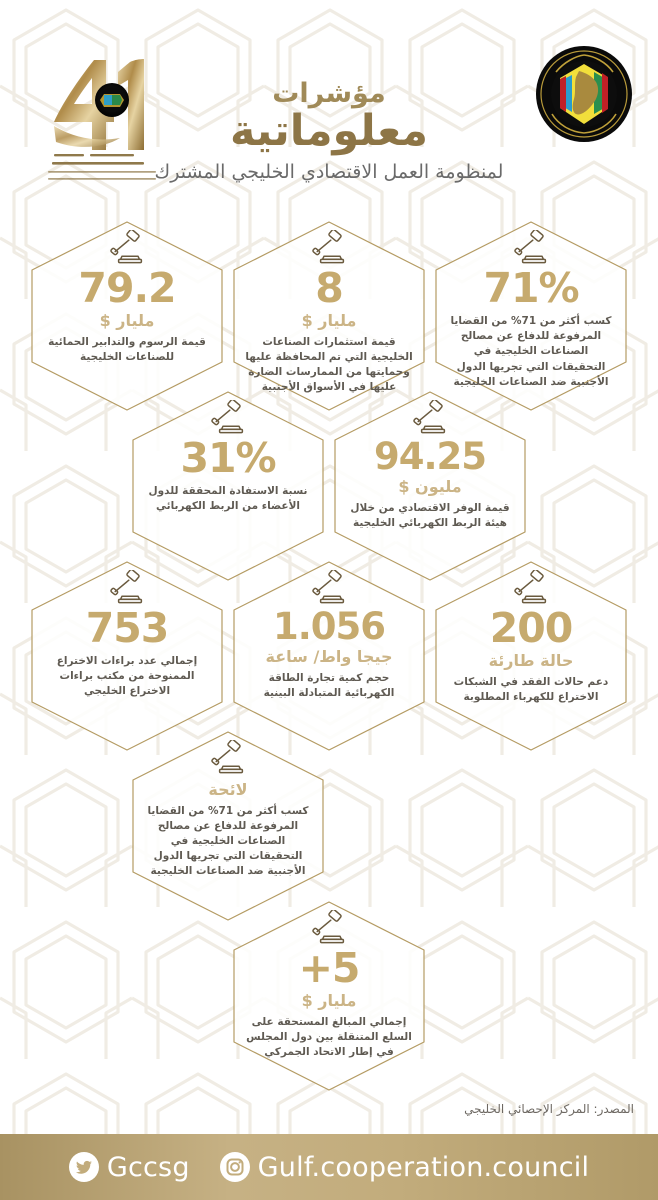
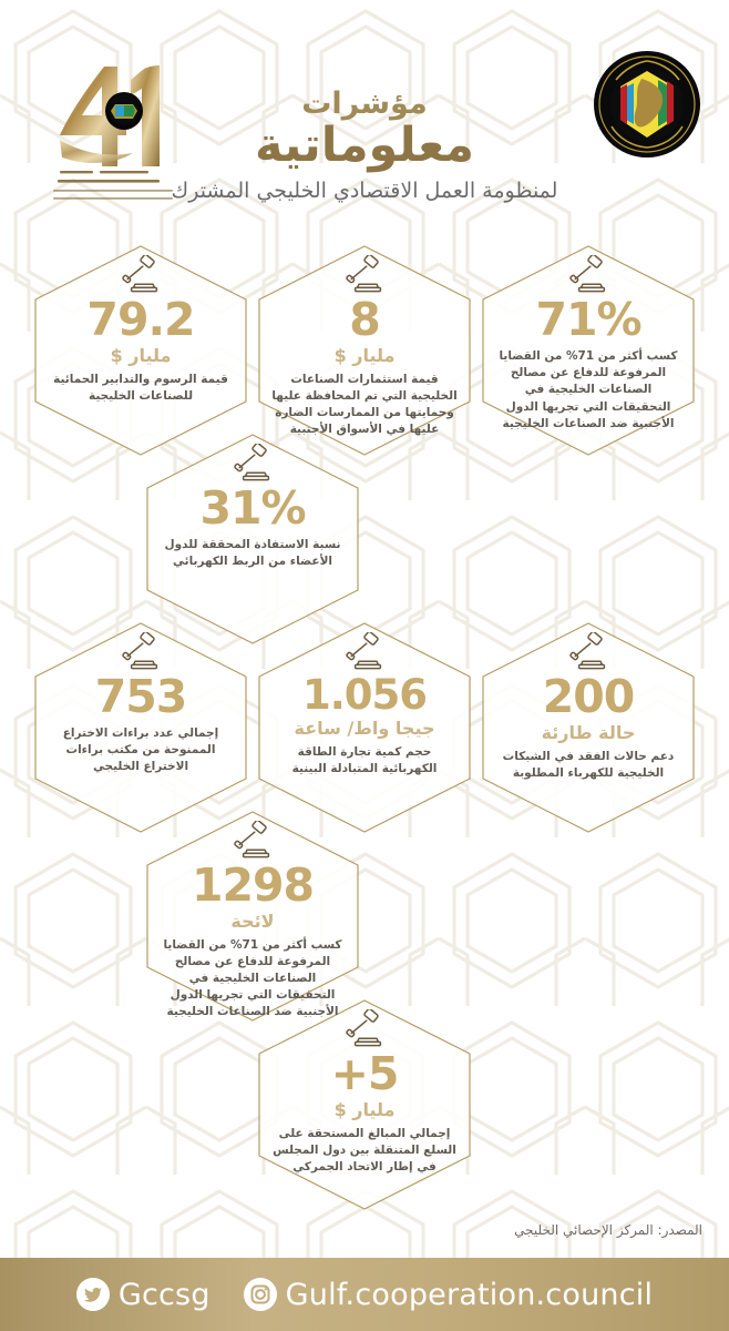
  مؤشرات
  معلوماتية
  لمنظومة العمل الاقتصادي الخليجي المشترك
  79.2
  مليار $
  قيمة الرسوم والتدابير الحمائية للصناعات الخليجية
  8
  مليار $
  قيمة استثمارات الصناعات الخليجية التي تم المحافظة عليها وحمايتها من الممارسات الضارة عليها في الأسواق الأجنبية
  71%
  كسب أكثر من 71% من القضايا المرفوعة للدفاع عن مصالح الصناعات الخليجية في التحقيقات التي تجريها الدول الأجنبية ضد الصناعات الخليجية
  31%
  نسبة الاستفادة المحققة للدول الأعضاء من الربط الكهربائي
- 94.25
- مليون $
- قيمة الوفر الاقتصادي من خلال هيئة الربط الكهربائي الخليجية
  753
  إجمالي عدد براءات الاختراع الممنوحة من مكتب براءات الاختراع الخليجي
  1.056
  جيجا واط/ ساعة
  حجم كمية تجارة الطاقة الكهربائية المتبادلة البينية
  200
  حالة طارئة
- دعم حالات الفقد في الشبكات الاختراع للكهرباء المطلوبة
+ دعم حالات الفقد في الشبكات الخليجية للكهرباء المطلوبة
+ 1298
  لائحة
  كسب أكثر من 71% من القضايا المرفوعة للدفاع عن مصالح الصناعات الخليجية في التحقيقات التي تجريها الدول الأجنبية ضد الصناعات الخليجية
  +5
  مليار $
  إجمالي المبالغ المستحقة على السلع المتنقلة بين دول المجلس في إطار الاتحاد الجمركي
  المصدر: المركز الإحصائي الخليجي
  Gccsg
  Gulf.cooperation.council
